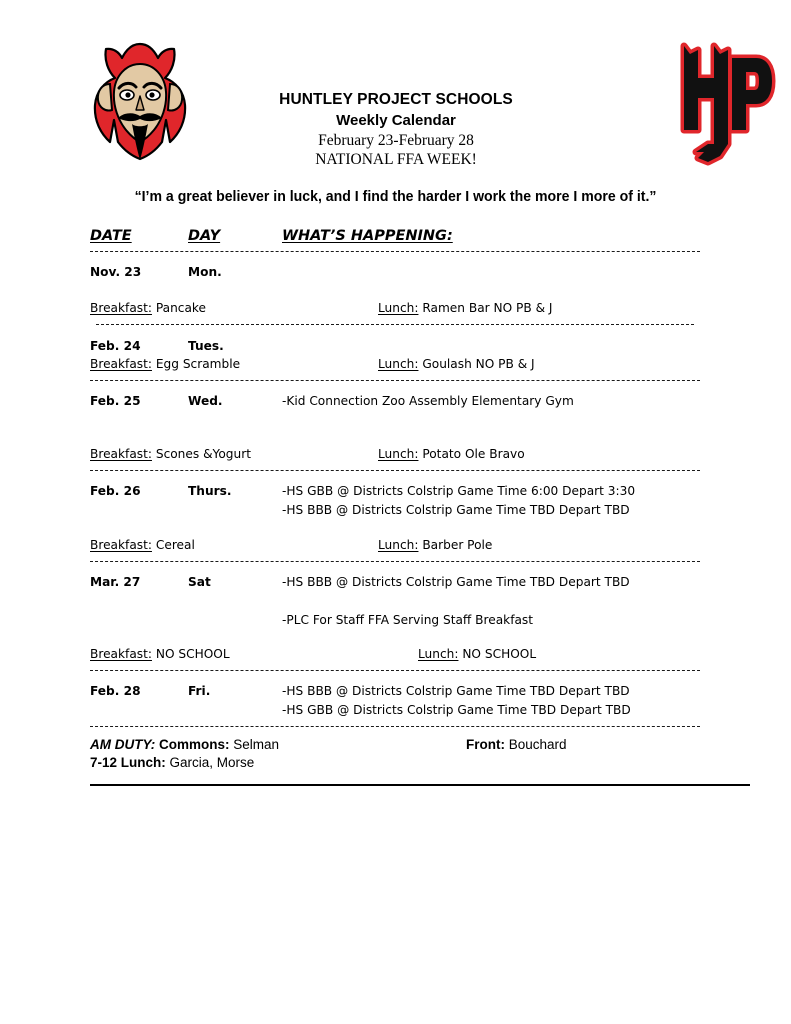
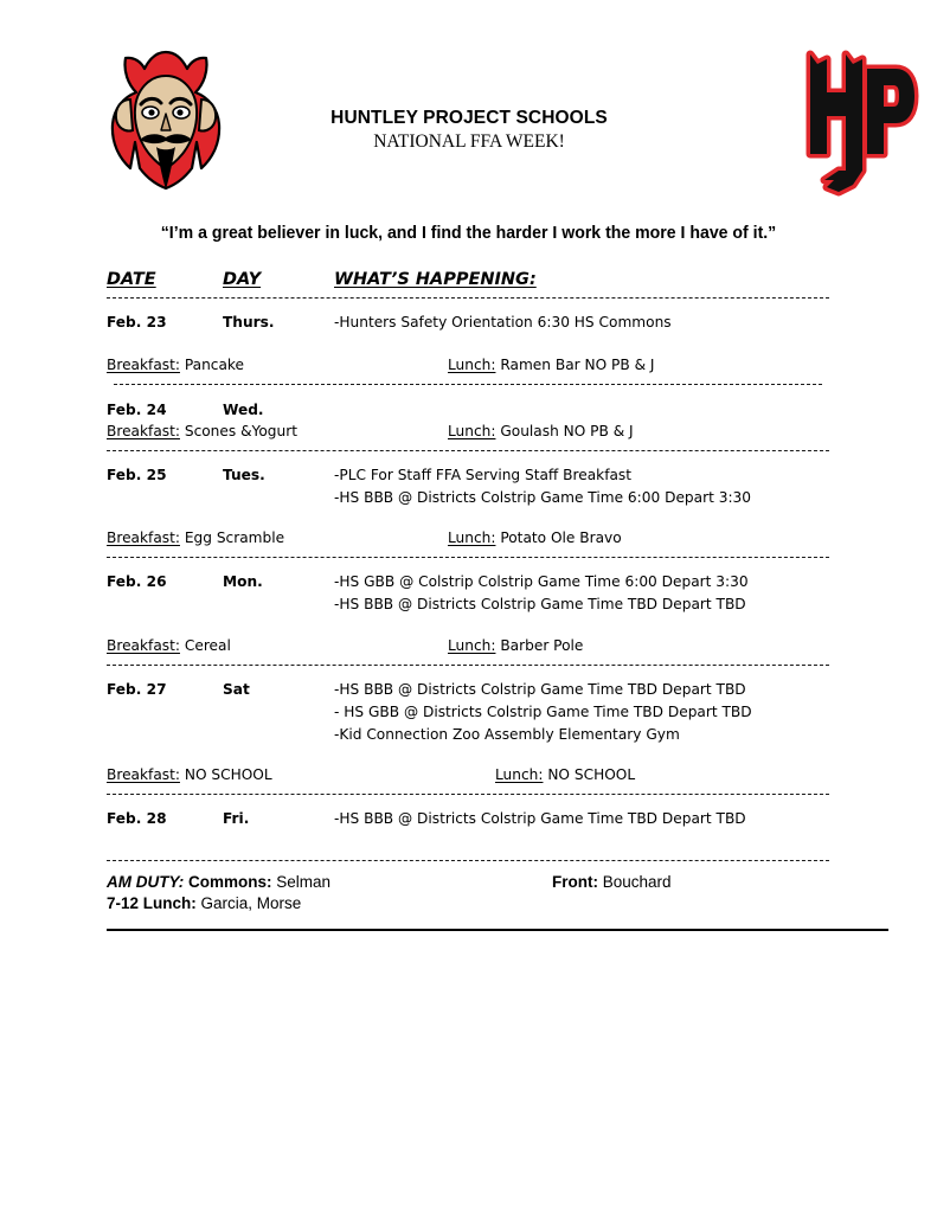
  HUNTLEY PROJECT SCHOOLS
- Weekly Calendar
- February 23-February 28
  NATIONAL FFA WEEK!
- “I’m a great believer in luck, and I find the harder I work the more I more of it.”
+ “I’m a great believer in luck, and I find the harder I work the more I have of it.”
  DATE
  DAY
  WHAT’S HAPPENING:
- Nov. 23
+ Feb. 23
- Mon.
+ Thurs.
+ -Hunters Safety Orientation 6:30 HS Commons
  Breakfast: Pancake
  Lunch: Ramen Bar NO PB & J
  Feb. 24
- Tues.
+ Wed.
- Breakfast: Egg Scramble
+ Breakfast: Scones &Yogurt
  Lunch: Goulash NO PB & J
  Feb. 25
- Wed.
+ Tues.
- -Kid Connection Zoo Assembly Elementary Gym
+ -PLC For Staff FFA Serving Staff Breakfast
+ -HS BBB @ Districts Colstrip Game Time 6:00 Depart 3:30
- Breakfast: Scones &Yogurt
+ Breakfast: Egg Scramble
  Lunch: Potato Ole Bravo
  Feb. 26
- Thurs.
+ Mon.
- -HS GBB @ Districts Colstrip Game Time 6:00 Depart 3:30
+ -HS GBB @ Colstrip Colstrip Game Time 6:00 Depart 3:30
  -HS BBB @ Districts Colstrip Game Time TBD Depart TBD
  Breakfast: Cereal
  Lunch: Barber Pole
- Mar. 27
+ Feb. 27
  Sat
  -HS BBB @ Districts Colstrip Game Time TBD Depart TBD
+ - HS GBB @ Districts Colstrip Game Time TBD Depart TBD
- -PLC For Staff FFA Serving Staff Breakfast
+ -Kid Connection Zoo Assembly Elementary Gym
  Breakfast: NO SCHOOL
  Lunch: NO SCHOOL
  Feb. 28
  Fri.
  -HS BBB @ Districts Colstrip Game Time TBD Depart TBD
- -HS GBB @ Districts Colstrip Game Time TBD Depart TBD
  AM DUTY: Commons: Selman
  Front: Bouchard
  7-12 Lunch: Garcia, Morse
